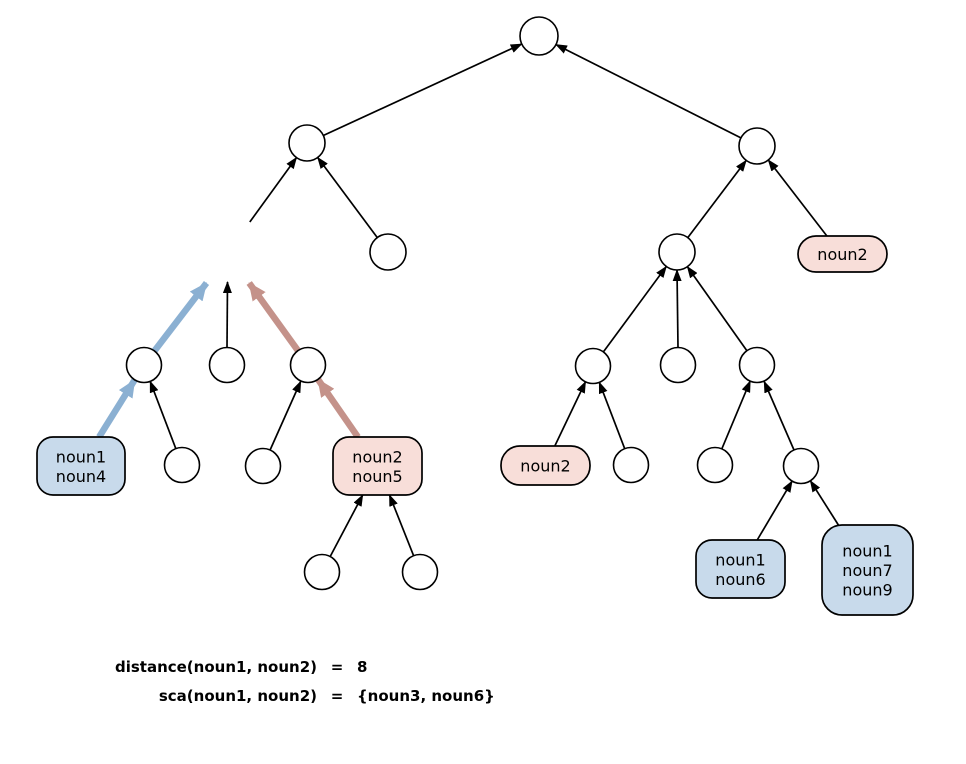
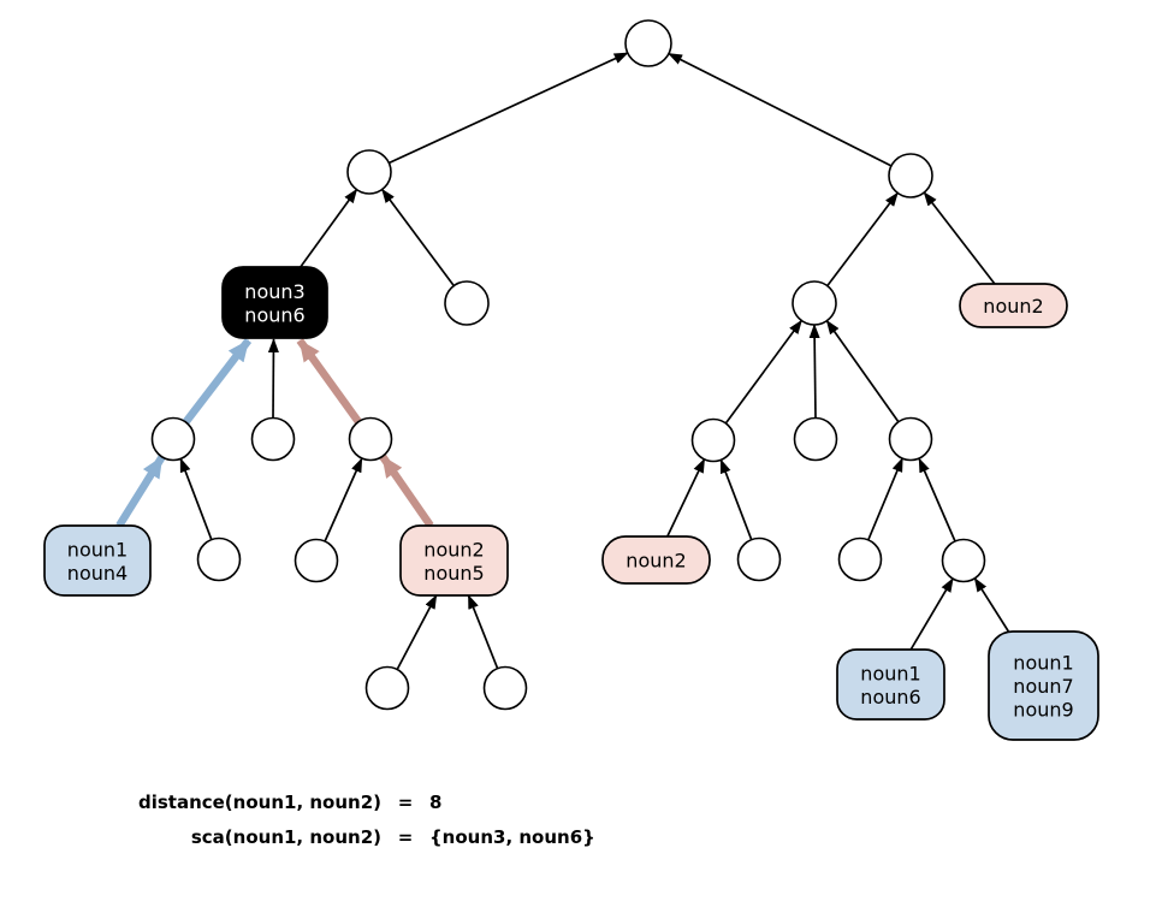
+ noun3 noun6
  noun1 noun4
  noun2 noun5
  noun2
  noun2
  noun1 noun6
  noun1 noun7 noun9
  distance(noun1, noun2)
  =
  8
  sca(noun1, noun2)
  =
  {noun3, noun6}
